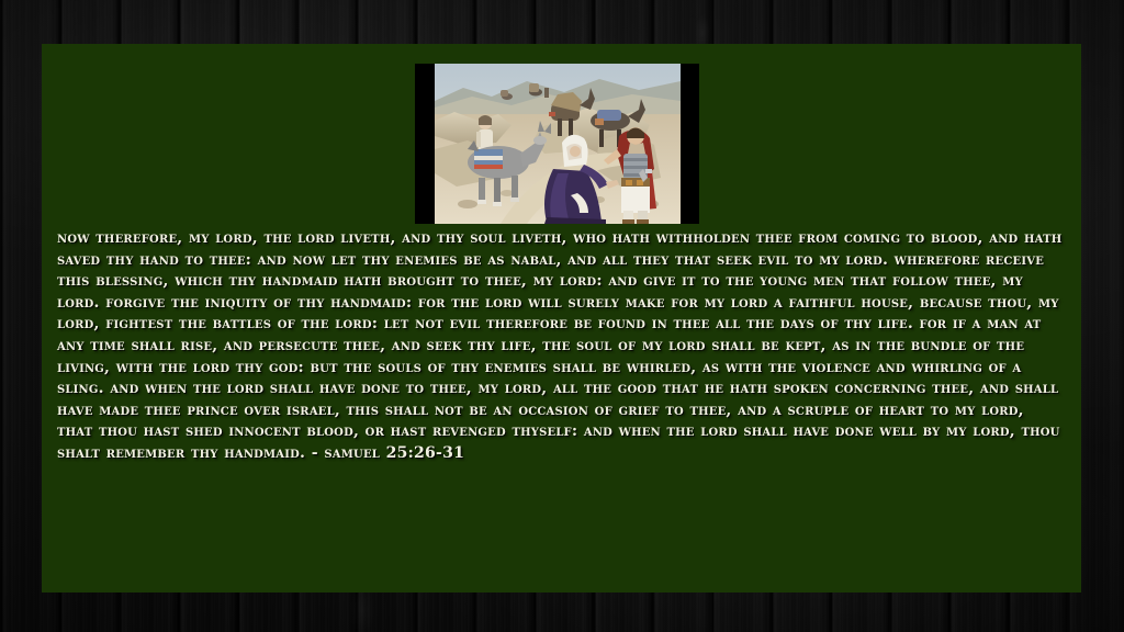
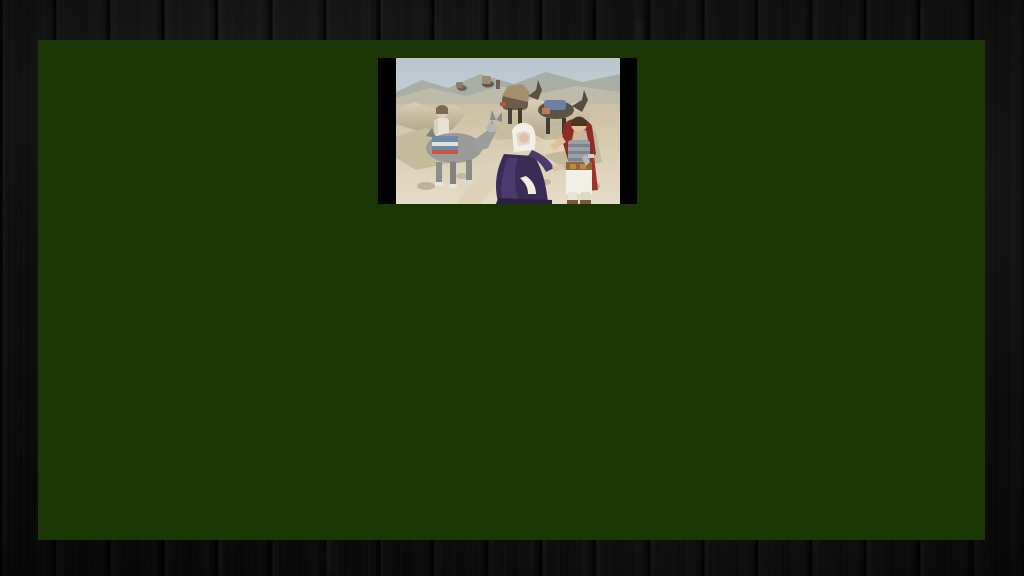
- now therefore, my lord, the lord liveth, and thy soul liveth, who hath withholden thee from coming to blood, and hath saved thy hand to thee: and now let thy enemies be as nabal, and all they that seek evil to my lord. wherefore receive this blessing, which thy handmaid hath brought to thee, my lord: and give it to the young men that follow thee, my lord. forgive the iniquity of thy handmaid: for the lord will surely make for my lord a faithful house, because thou, my lord, fightest the battles of the lord: let not evil therefore be found in thee all the days of thy life. for if a man at any time shall rise, and persecute thee, and seek thy life, the soul of my lord shall be kept, as in the bundle of the living, with the lord thy god: but the souls of thy enemies shall be whirled, as with the violence and whirling of a sling. and when the lord shall have done to thee, my lord, all the good that he hath spoken concerning thee, and shall have made thee prince over israel, this shall not be an occasion of grief to thee, and a scruple of heart to my lord, that thou hast shed innocent blood, or hast revenged thyself: and when the lord shall have done well by my lord, thou shalt remember thy handmaid. - samuel 25:26-31
